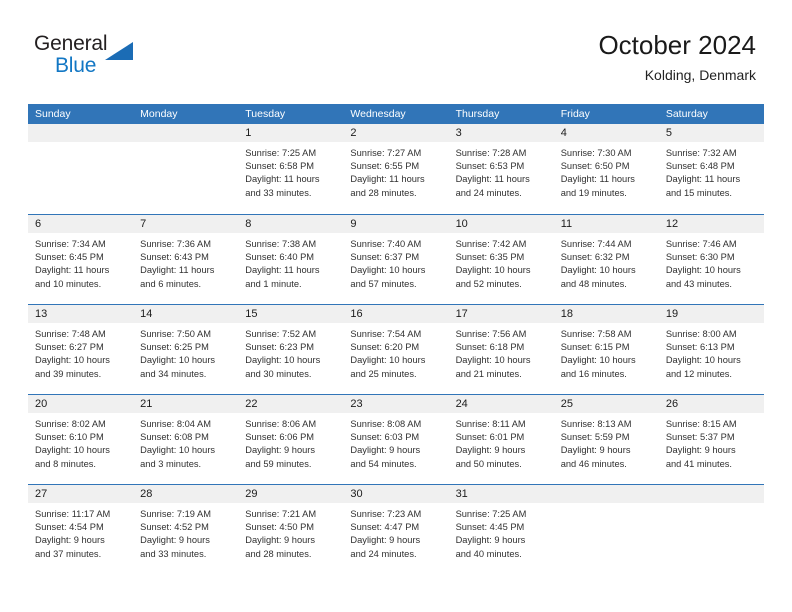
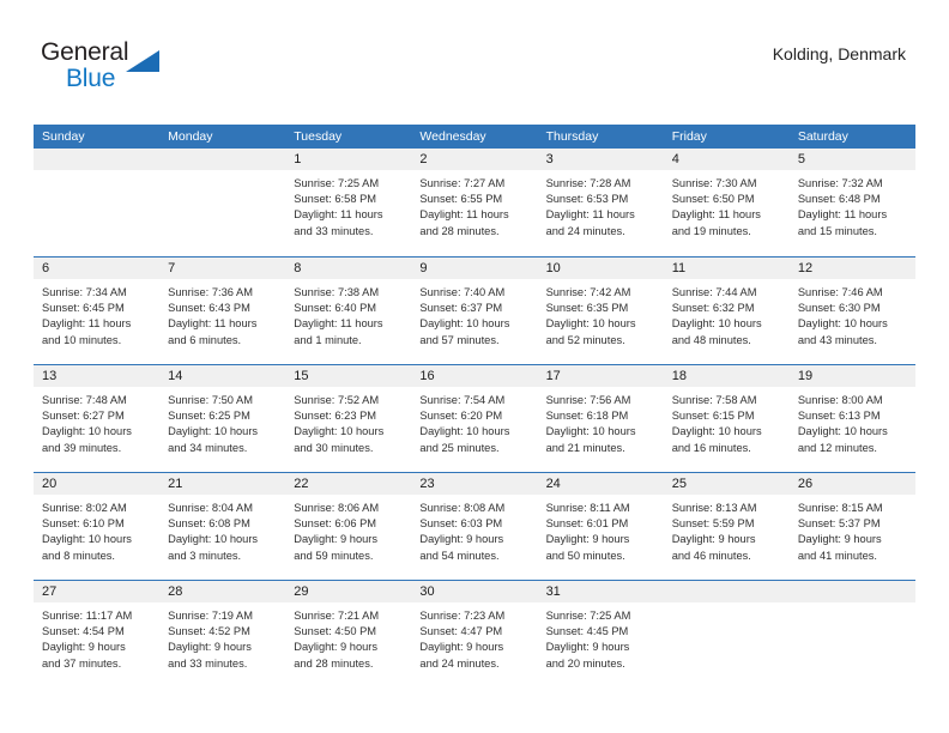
  General
  Blue
- October 2024
  Kolding, Denmark
  Sunday
  Monday
  Tuesday
  Wednesday
  Thursday
  Friday
  Saturday
  1
  Sunrise: 7:25 AM
  Sunset: 6:58 PM
  Daylight: 11 hours
  and 33 minutes.
  2
  Sunrise: 7:27 AM
  Sunset: 6:55 PM
  Daylight: 11 hours
  and 28 minutes.
  3
  Sunrise: 7:28 AM
  Sunset: 6:53 PM
  Daylight: 11 hours
  and 24 minutes.
  4
  Sunrise: 7:30 AM
  Sunset: 6:50 PM
  Daylight: 11 hours
  and 19 minutes.
  5
  Sunrise: 7:32 AM
  Sunset: 6:48 PM
  Daylight: 11 hours
  and 15 minutes.
  6
  Sunrise: 7:34 AM
  Sunset: 6:45 PM
  Daylight: 11 hours
  and 10 minutes.
  7
  Sunrise: 7:36 AM
  Sunset: 6:43 PM
  Daylight: 11 hours
  and 6 minutes.
  8
  Sunrise: 7:38 AM
  Sunset: 6:40 PM
  Daylight: 11 hours
  and 1 minute.
  9
  Sunrise: 7:40 AM
  Sunset: 6:37 PM
  Daylight: 10 hours
  and 57 minutes.
  10
  Sunrise: 7:42 AM
  Sunset: 6:35 PM
  Daylight: 10 hours
  and 52 minutes.
  11
  Sunrise: 7:44 AM
  Sunset: 6:32 PM
  Daylight: 10 hours
  and 48 minutes.
  12
  Sunrise: 7:46 AM
  Sunset: 6:30 PM
  Daylight: 10 hours
  and 43 minutes.
  13
  Sunrise: 7:48 AM
  Sunset: 6:27 PM
  Daylight: 10 hours
  and 39 minutes.
  14
  Sunrise: 7:50 AM
  Sunset: 6:25 PM
  Daylight: 10 hours
  and 34 minutes.
  15
  Sunrise: 7:52 AM
  Sunset: 6:23 PM
  Daylight: 10 hours
  and 30 minutes.
  16
  Sunrise: 7:54 AM
  Sunset: 6:20 PM
  Daylight: 10 hours
  and 25 minutes.
  17
  Sunrise: 7:56 AM
  Sunset: 6:18 PM
  Daylight: 10 hours
  and 21 minutes.
  18
  Sunrise: 7:58 AM
  Sunset: 6:15 PM
  Daylight: 10 hours
  and 16 minutes.
  19
  Sunrise: 8:00 AM
  Sunset: 6:13 PM
  Daylight: 10 hours
  and 12 minutes.
  20
  Sunrise: 8:02 AM
  Sunset: 6:10 PM
  Daylight: 10 hours
  and 8 minutes.
  21
  Sunrise: 8:04 AM
  Sunset: 6:08 PM
  Daylight: 10 hours
  and 3 minutes.
  22
  Sunrise: 8:06 AM
  Sunset: 6:06 PM
  Daylight: 9 hours
  and 59 minutes.
  23
  Sunrise: 8:08 AM
  Sunset: 6:03 PM
  Daylight: 9 hours
  and 54 minutes.
  24
  Sunrise: 8:11 AM
  Sunset: 6:01 PM
  Daylight: 9 hours
  and 50 minutes.
  25
  Sunrise: 8:13 AM
  Sunset: 5:59 PM
  Daylight: 9 hours
  and 46 minutes.
  26
  Sunrise: 8:15 AM
  Sunset: 5:37 PM
  Daylight: 9 hours
  and 41 minutes.
  27
  Sunrise: 11:17 AM
  Sunset: 4:54 PM
  Daylight: 9 hours
  and 37 minutes.
  28
  Sunrise: 7:19 AM
  Sunset: 4:52 PM
  Daylight: 9 hours
  and 33 minutes.
  29
  Sunrise: 7:21 AM
  Sunset: 4:50 PM
  Daylight: 9 hours
  and 28 minutes.
  30
  Sunrise: 7:23 AM
  Sunset: 4:47 PM
  Daylight: 9 hours
  and 24 minutes.
  31
  Sunrise: 7:25 AM
  Sunset: 4:45 PM
  Daylight: 9 hours
- and 40 minutes.
+ and 20 minutes.
